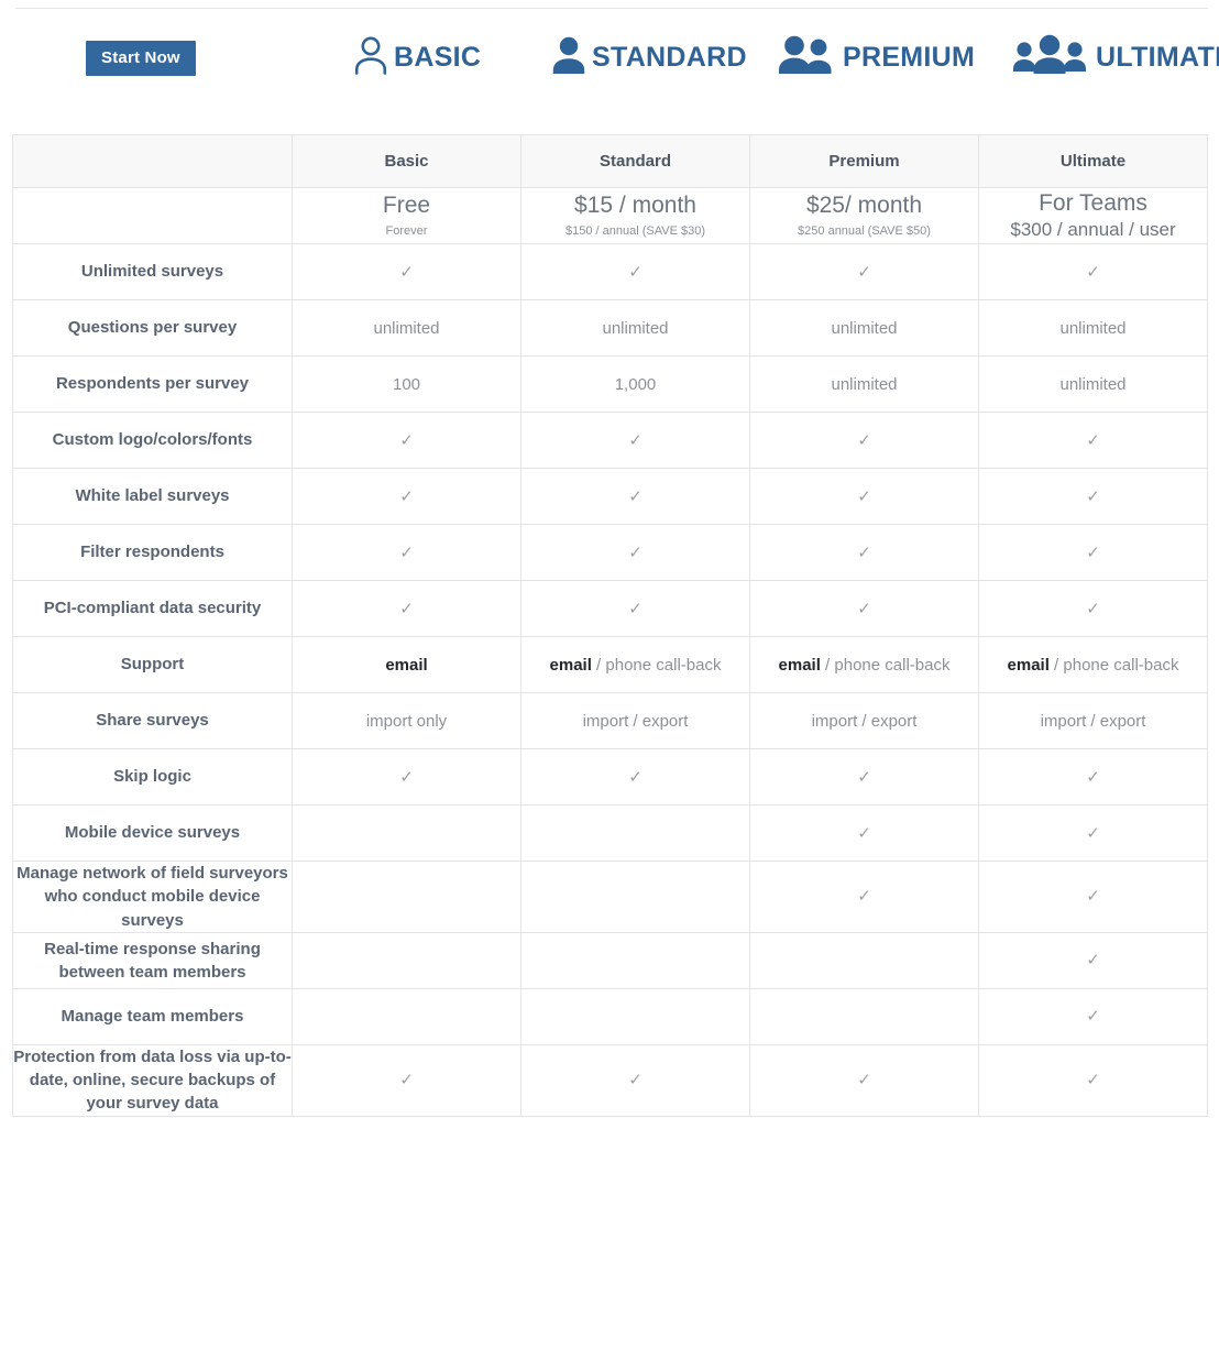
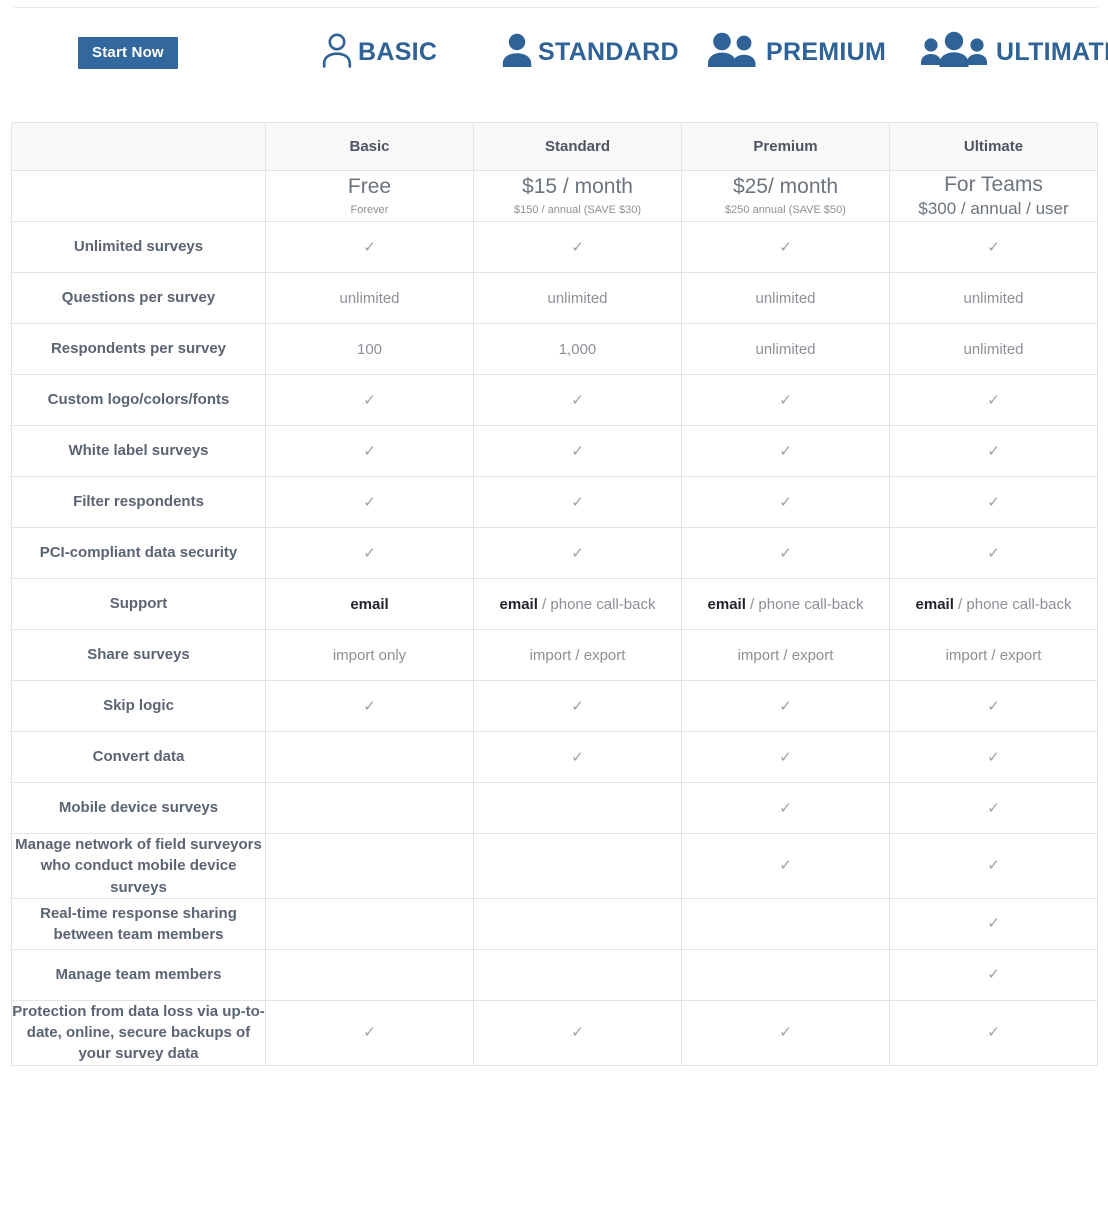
  Start Now
  BASIC
  STANDARD
  PREMIUM
  ULTIMAT
  	Basic	Standard	Premium	Ultimate
  	Free Forever	$15 / month $150 / annual (SAVE $30)	$25/ month $250 annual (SAVE $50)	For Teams $300 / annual / user
  Unlimited surveys	✓	✓	✓	✓
  Questions per survey	unlimited	unlimited	unlimited	unlimited
  Respondents per survey	100	1,000	unlimited	unlimited
  Custom logo/colors/fonts	✓	✓	✓	✓
  White label surveys	✓	✓	✓	✓
  Filter respondents	✓	✓	✓	✓
  PCI-compliant data security	✓	✓	✓	✓
  Support	email	email / phone call-back	email / phone call-back	email / phone call-back
  Share surveys	import only	import / export	import / export	import / export
  Skip logic	✓	✓	✓	✓
+ Convert data		✓	✓	✓
  Mobile device surveys			✓	✓
  Manage network of field surveyors who conduct mobile device surveys			✓	✓
  Real-time response sharing between team members				✓
  Manage team members				✓
  Protection from data loss via up-to-date, online, secure backups of your survey data	✓	✓	✓	✓
